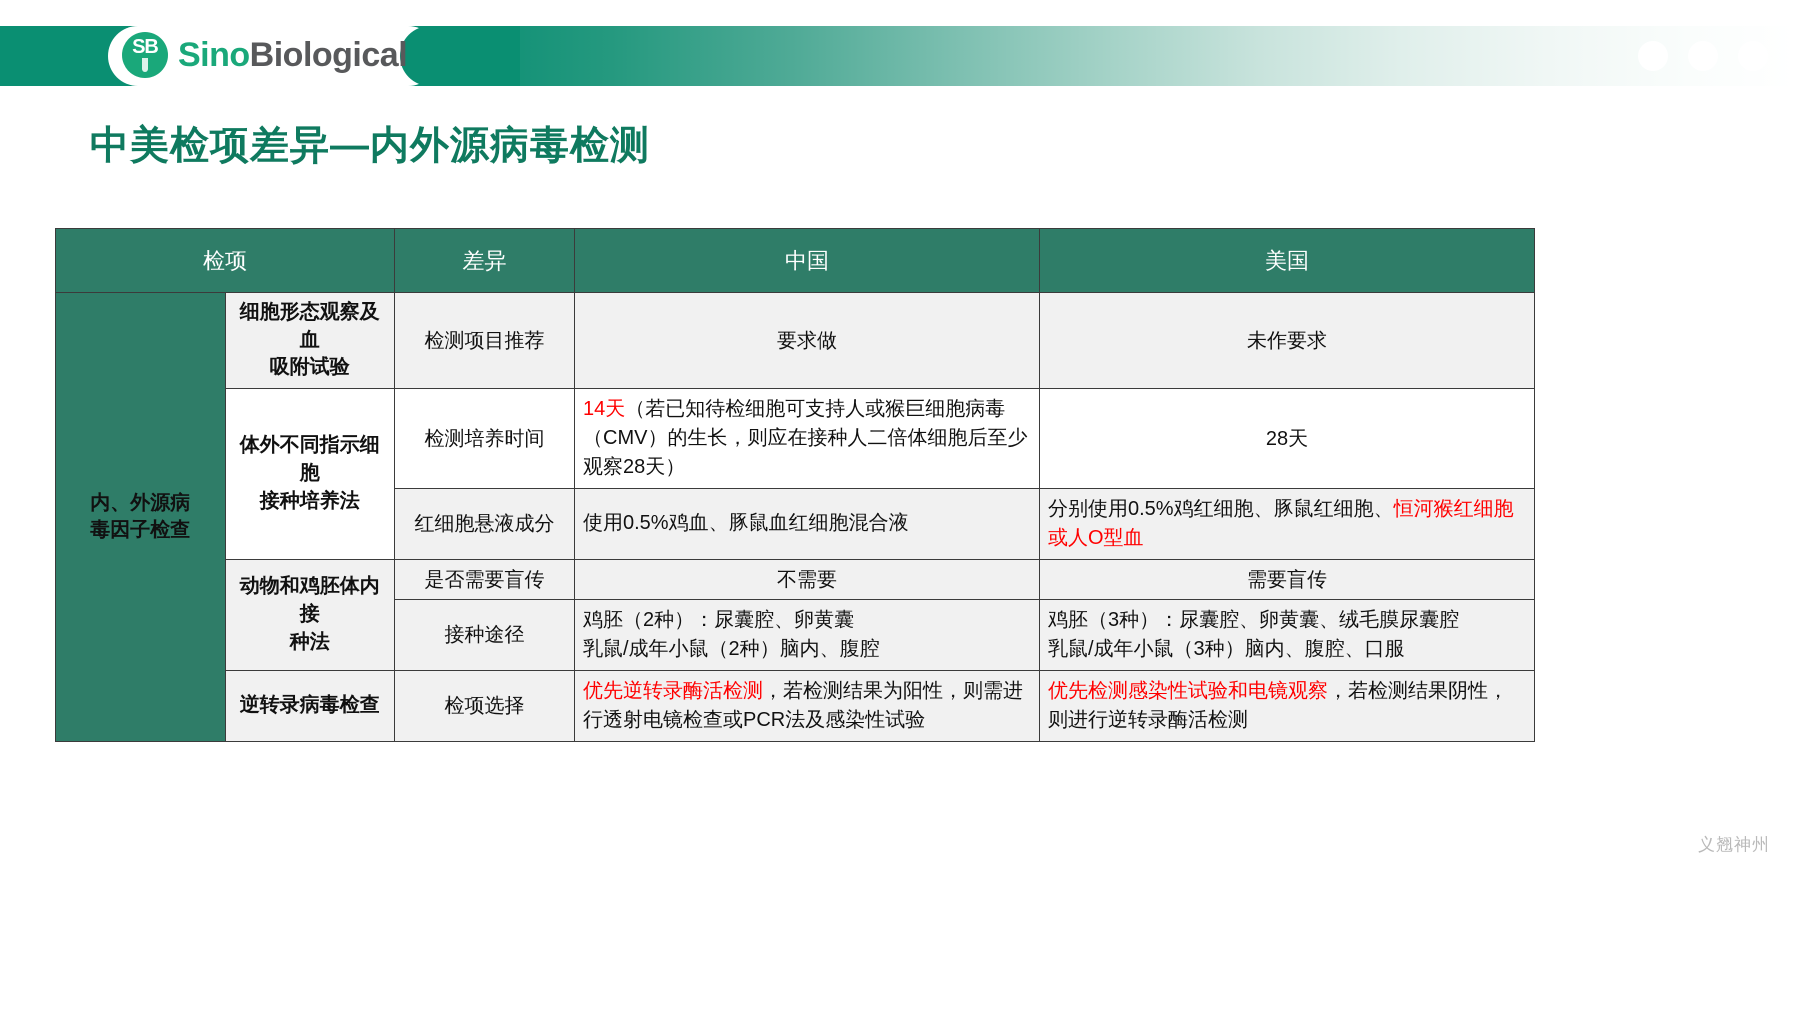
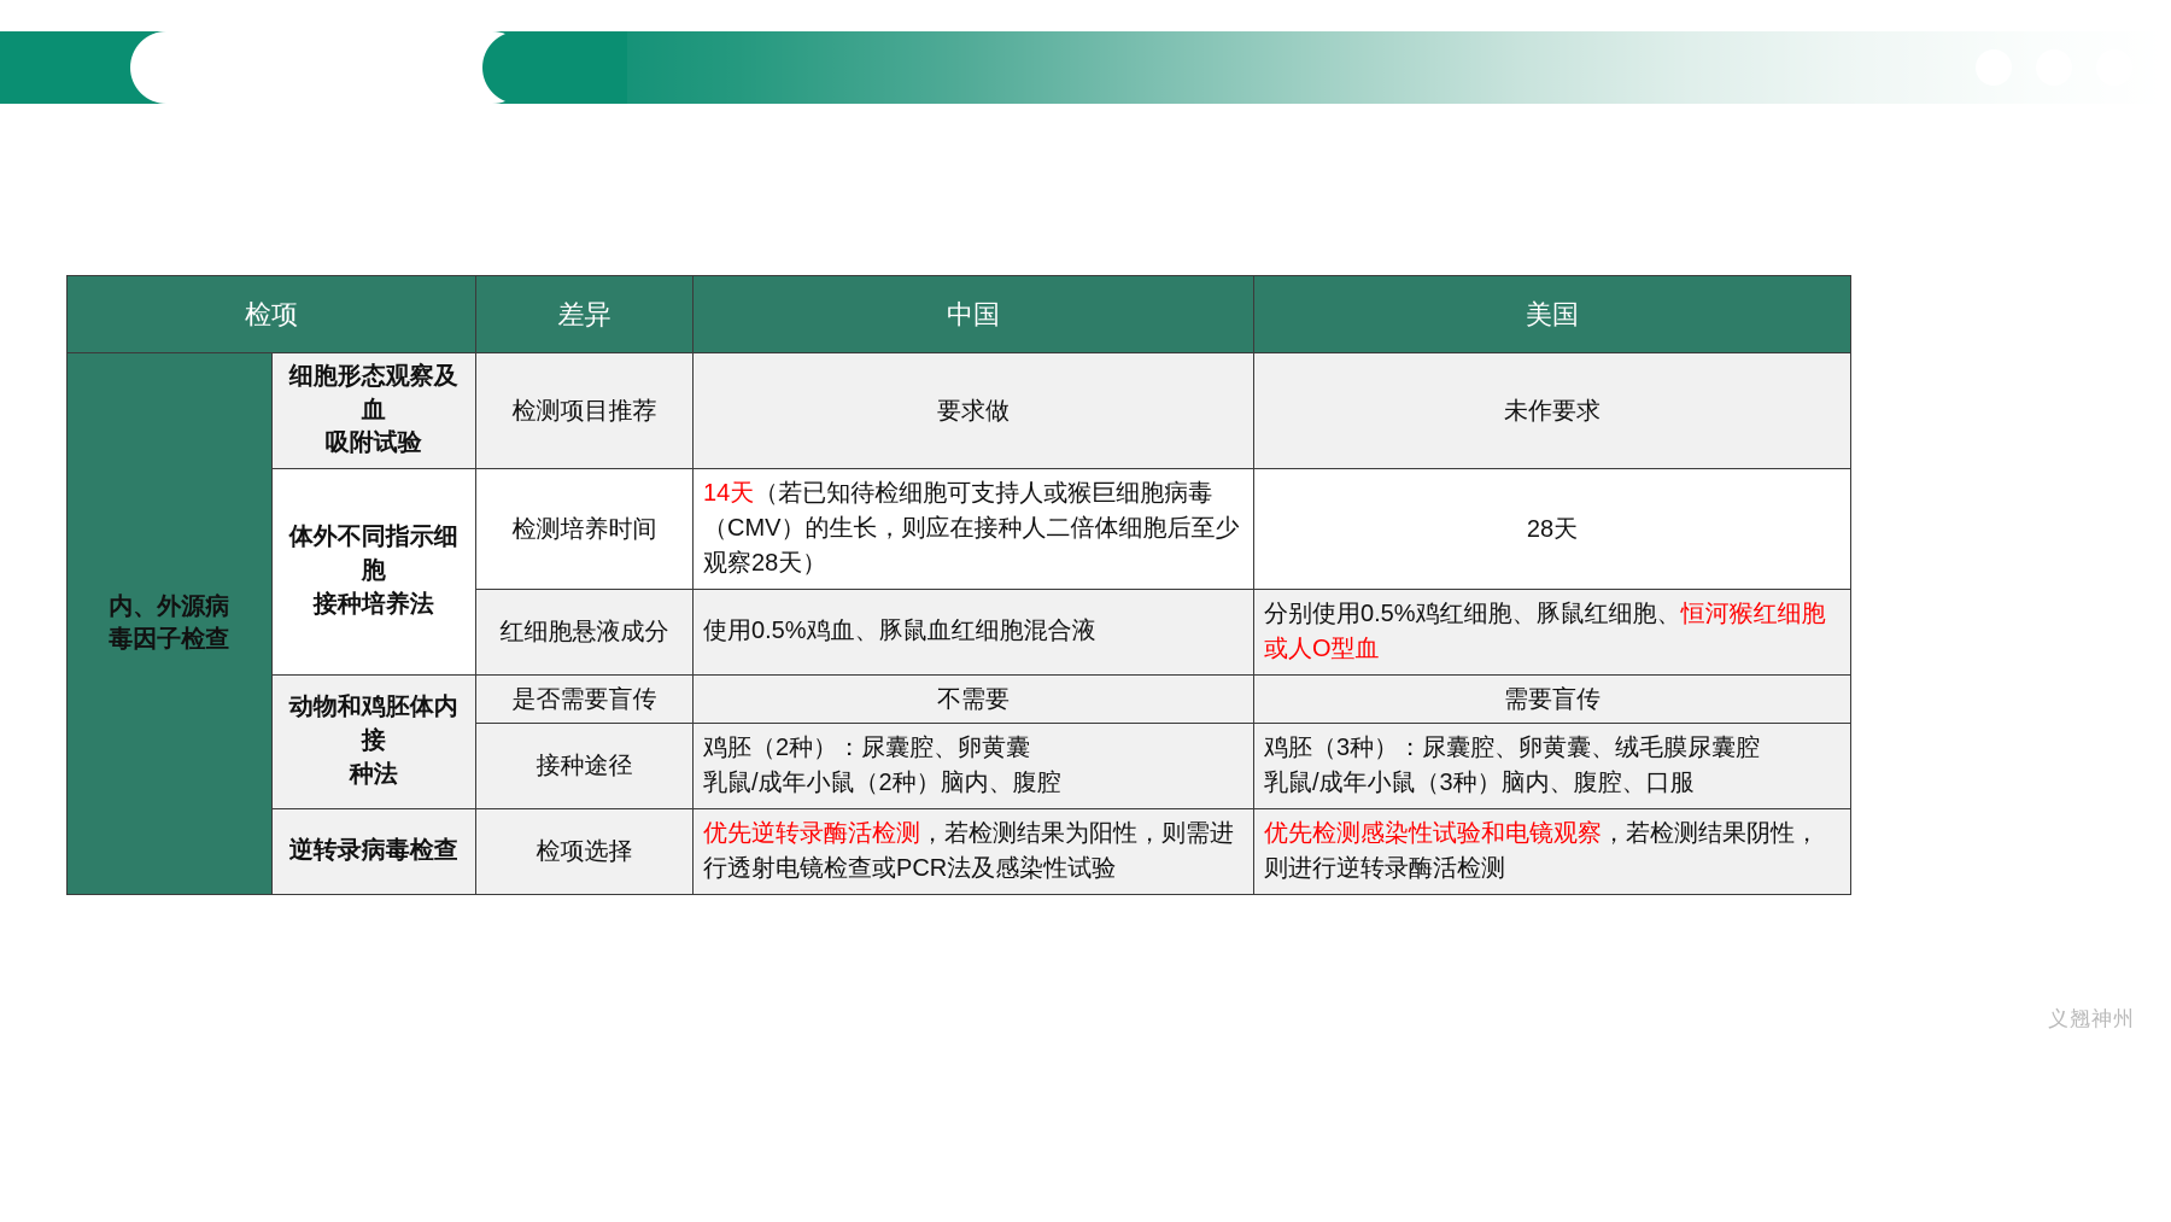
- SB
- SinoBiological
- 中美检项差异—内外源病毒检测
  检项	差异	中国	美国
  内、外源病 毒因子检查	细胞形态观察及血 吸附试验	检测项目推荐	要求做	未作要求
  体外不同指示细胞 接种培养法	检测培养时间	14天（若已知待检细胞可支持人或猴巨细胞病毒（CMV）的生长，则应在接种人二倍体细胞后至少观察28天）	28天
  红细胞悬液成分	使用0.5%鸡血、豚鼠血红细胞混合液	分别使用0.5%鸡红细胞、豚鼠红细胞、恒河猴红细胞或人O型血
  动物和鸡胚体内接 种法	是否需要盲传	不需要	需要盲传
  接种途径	鸡胚（2种）：尿囊腔、卵黄囊 乳鼠/成年小鼠（2种）脑内、腹腔	鸡胚（3种）：尿囊腔、卵黄囊、绒毛膜尿囊腔 乳鼠/成年小鼠（3种）脑内、腹腔、口服
  逆转录病毒检查	检项选择	优先逆转录酶活检测，若检测结果为阳性，则需进行透射电镜检查或PCR法及感染性试验	优先检测感染性试验和电镜观察，若检测结果阴性，则进行逆转录酶活检测
  义翘神州
